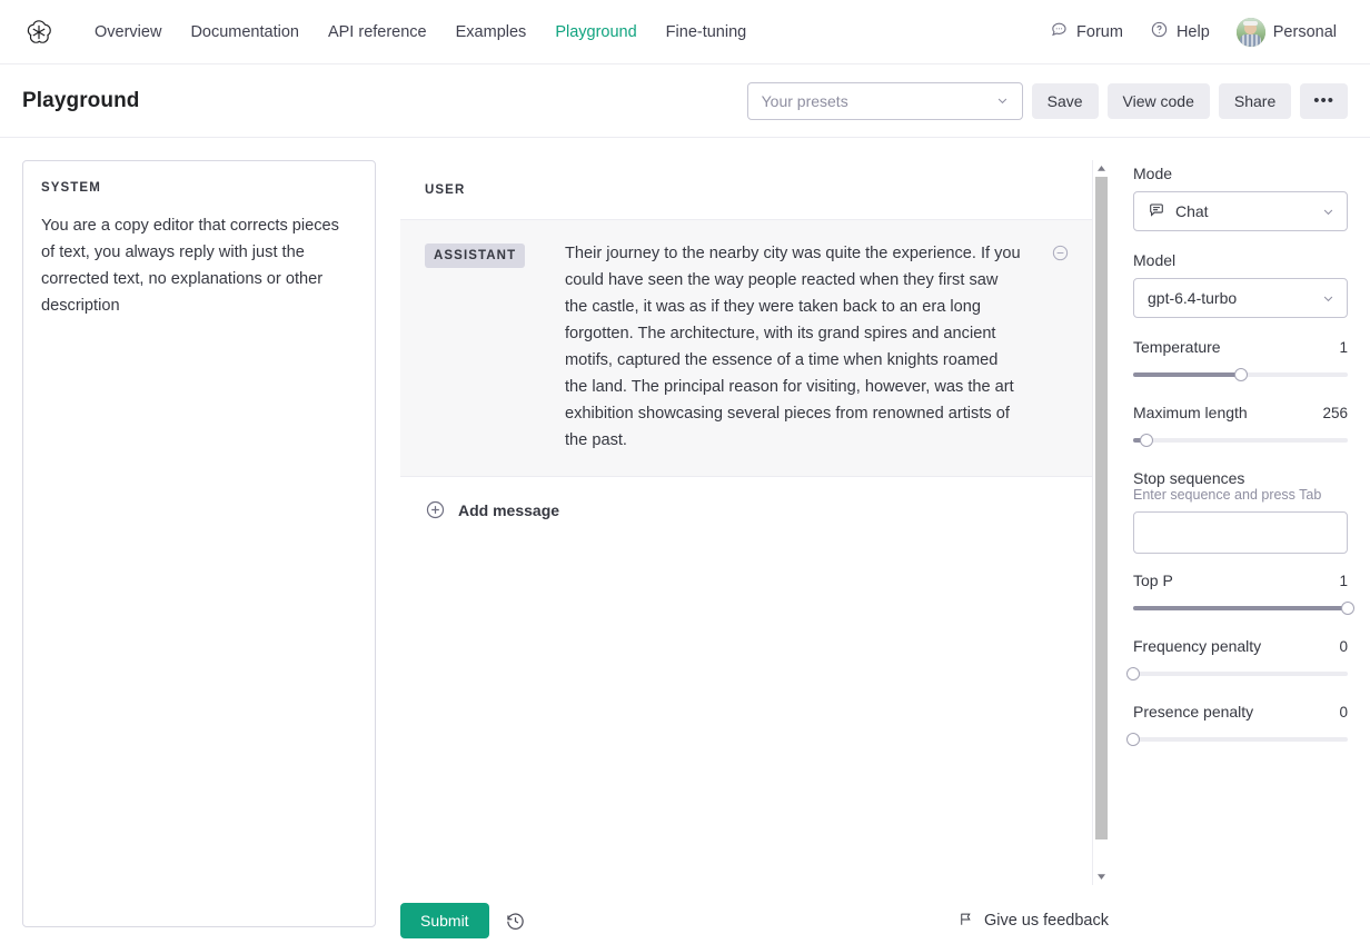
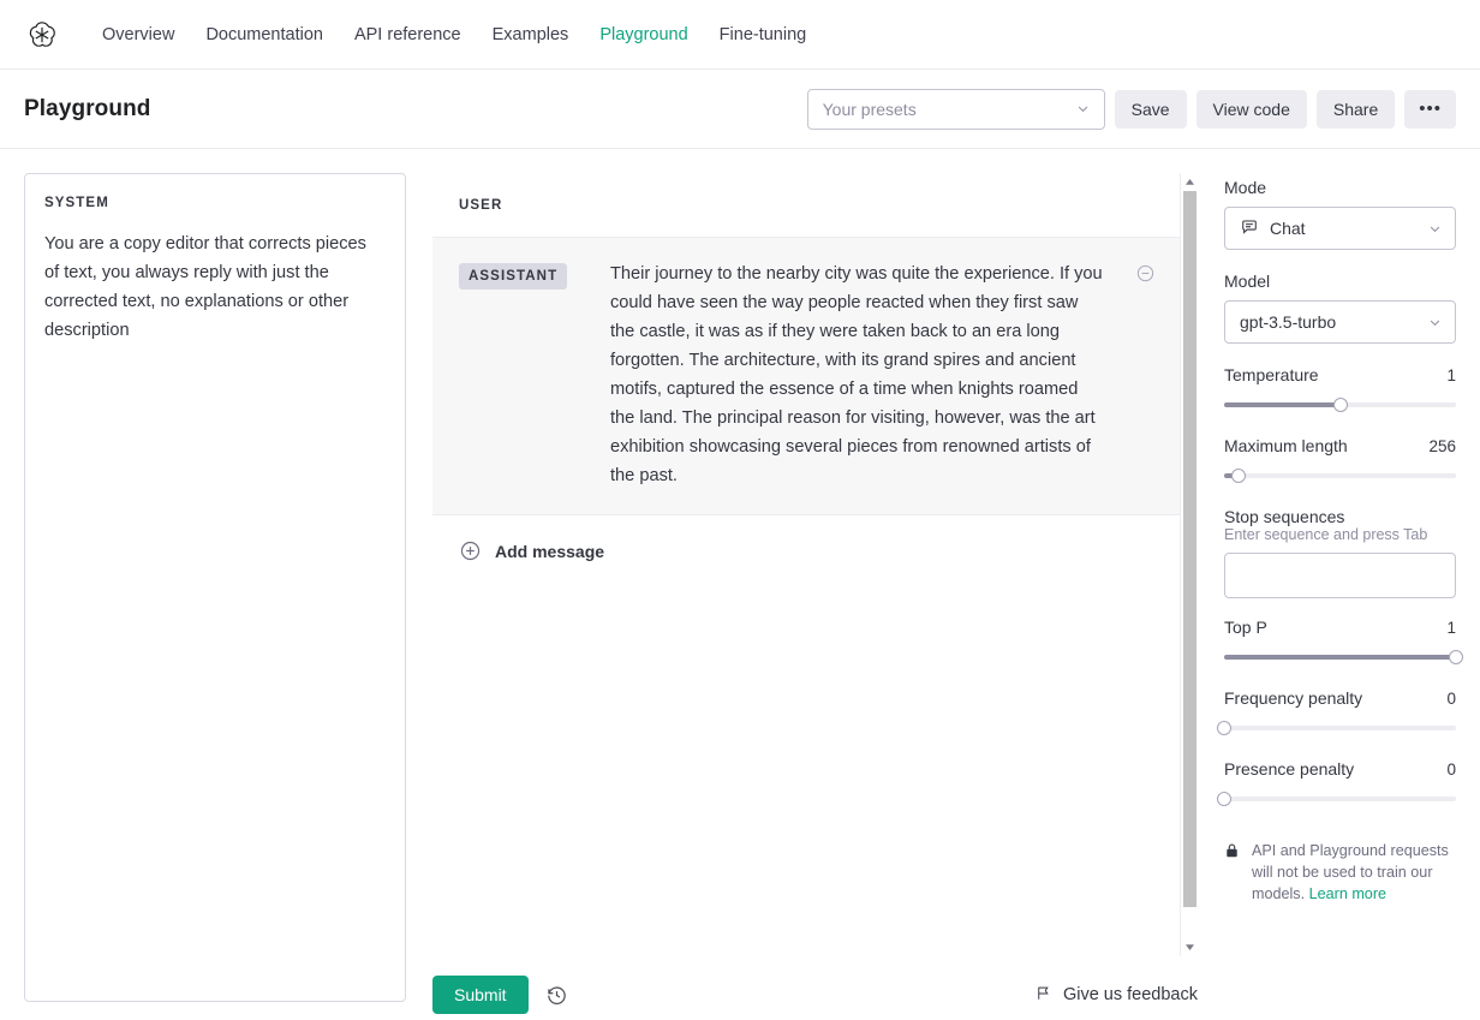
  Overview
  Documentation
  API reference
  Examples
  Playground
  Fine-tuning
- Forum
- Help
- Personal
  Playground
  Your presets
  Save
  View code
  Share
  •••
  SYSTEM
  You are a copy editor that corrects pieces of text, you always reply with just the corrected text, no explanations or other description
  USER
  ASSISTANT
  Their journey to the nearby city was quite the experience. If you could have seen the way people reacted when they first saw the castle, it was as if they were taken back to an era long forgotten. The architecture, with its grand spires and ancient motifs, captured the essence of a time when knights roamed the land. The principal reason for visiting, however, was the art exhibition showcasing several pieces from renowned artists of the past.
  Add message
  Submit
  Give us feedback
  Mode
  Chat
  Model
- gpt-6.4-turbo
+ gpt-3.5-turbo
  Temperature
  1
  Maximum length
  256
  Stop sequences
  Enter sequence and press Tab
  Top P
  1
  Frequency penalty
  0
  Presence penalty
  0
+ API and Playground requests will not be used to train our models. Learn more
